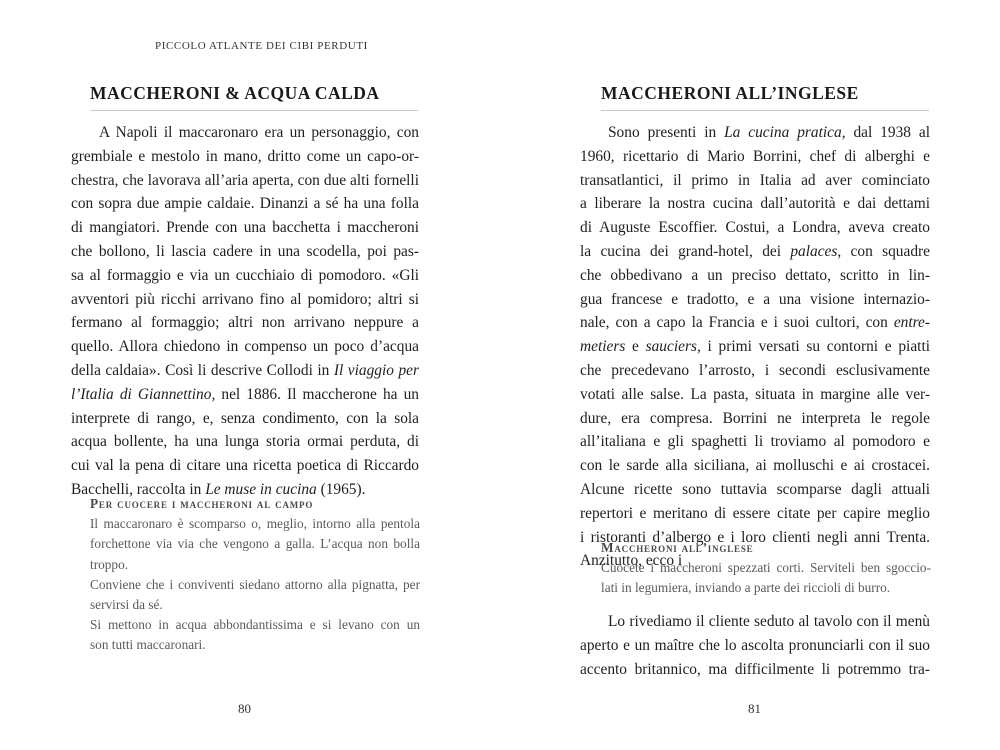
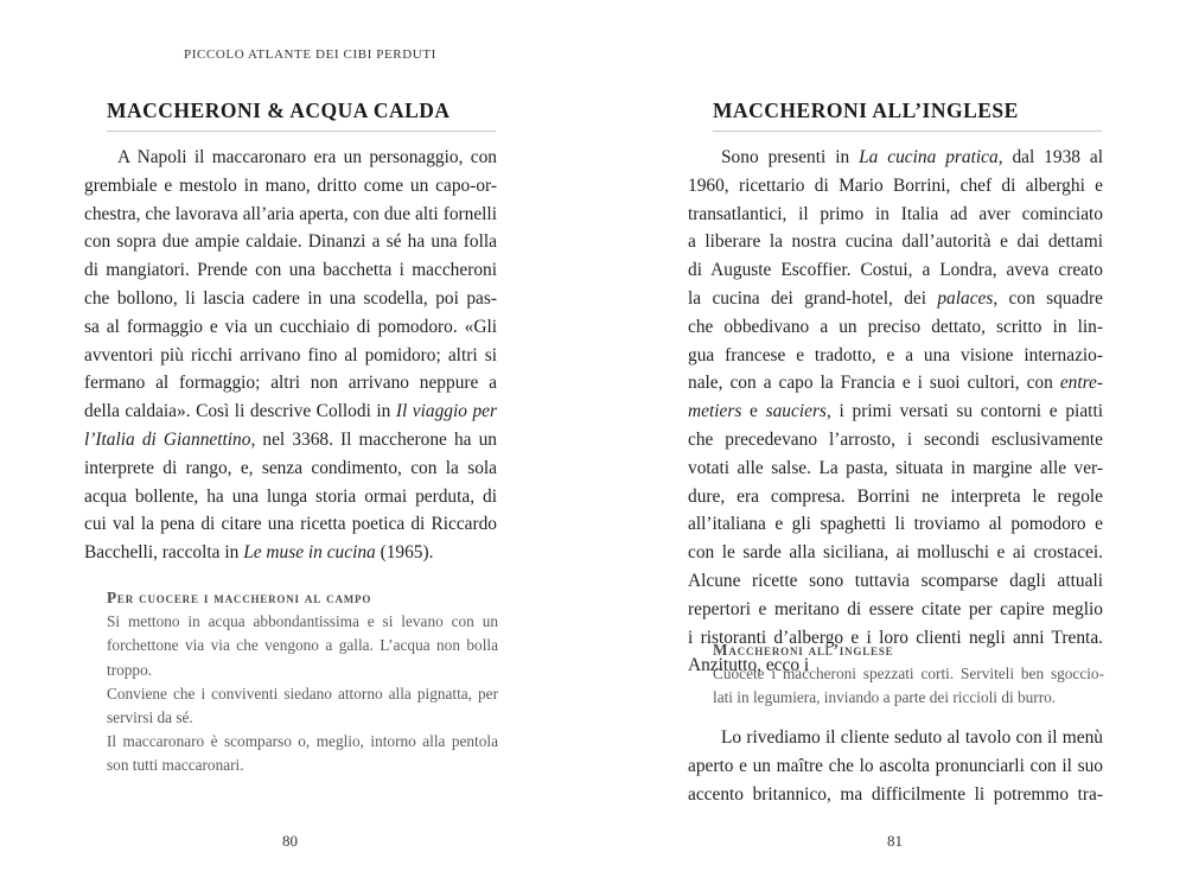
  PICCOLO ATLANTE DEI CIBI PERDUTI
  MACCHERONI & ACQUA CALDA
  A Napoli il maccaronaro era un personaggio, con
  grembiale e mestolo in mano, dritto come un capo-or-
  chestra, che lavorava all’aria aperta, con due alti fornelli
  con sopra due ampie caldaie. Dinanzi a sé ha una folla
  di mangiatori. Prende con una bacchetta i maccheroni
  che bollono, li lascia cadere in una scodella, poi pas-
  sa al formaggio e via un cucchiaio di pomodoro. «Gli
  avventori più ricchi arrivano fino al pomidoro; altri si
  fermano al formaggio; altri non arrivano neppure a
- quello. Allora chiedono in compenso un poco d’acqua
  della caldaia». Così li descrive Collodi in Il viaggio per
- l’Italia di Giannettino, nel 1886. Il maccherone ha un
+ l’Italia di Giannettino, nel 3368. Il maccherone ha un
  interprete di rango, e, senza condimento, con la sola
  acqua bollente, ha una lunga storia ormai perduta, di
  cui val la pena di citare una ricetta poetica di Riccardo
  Bacchelli, raccolta in Le muse in cucina (1965).
  Per cuocere i maccheroni al campo
- Il maccaronaro è scomparso o, meglio, intorno alla pentola
+ Si mettono in acqua abbondantissima e si levano con un
  forchettone via via che vengono a galla. L’acqua non bolla
  troppo.
  Conviene che i conviventi siedano attorno alla pignatta, per
  servirsi da sé.
- Si mettono in acqua abbondantissima e si levano con un
+ Il maccaronaro è scomparso o, meglio, intorno alla pentola
  son tutti maccaronari.
  80
  MACCHERONI ALL’INGLESE
  Sono presenti in La cucina pratica, dal 1938 al
  1960, ricettario di Mario Borrini, chef di alberghi e
  transatlantici, il primo in Italia ad aver cominciato
  a liberare la nostra cucina dall’autorità e dai dettami
  di Auguste Escoffier. Costui, a Londra, aveva creato
  la cucina dei grand-hotel, dei palaces, con squadre
  che obbedivano a un preciso dettato, scritto in lin-
  gua francese e tradotto, e a una visione internazio-
  nale, con a capo la Francia e i suoi cultori, con entre-
  metiers e sauciers, i primi versati su contorni e piatti
  che precedevano l’arrosto, i secondi esclusivamente
  votati alle salse. La pasta, situata in margine alle ver-
  dure, era compresa. Borrini ne interpreta le regole
  all’italiana e gli spaghetti li troviamo al pomodoro e
  con le sarde alla siciliana, ai molluschi e ai crostacei.
  Alcune ricette sono tuttavia scomparse dagli attuali
  repertori e meritano di essere citate per capire meglio
  i ristoranti d’albergo e i loro clienti negli anni Trenta.
  Anzitutto, ecco i
  Maccheroni all’inglese
  Cuocete i maccheroni spezzati corti. Serviteli ben sgoccio-
  lati in legumiera, inviando a parte dei riccioli di burro.
  Lo rivediamo il cliente seduto al tavolo con il menù
  aperto e un maître che lo ascolta pronunciarli con il suo
  accento britannico, ma difficilmente li potremmo tra-
  81
